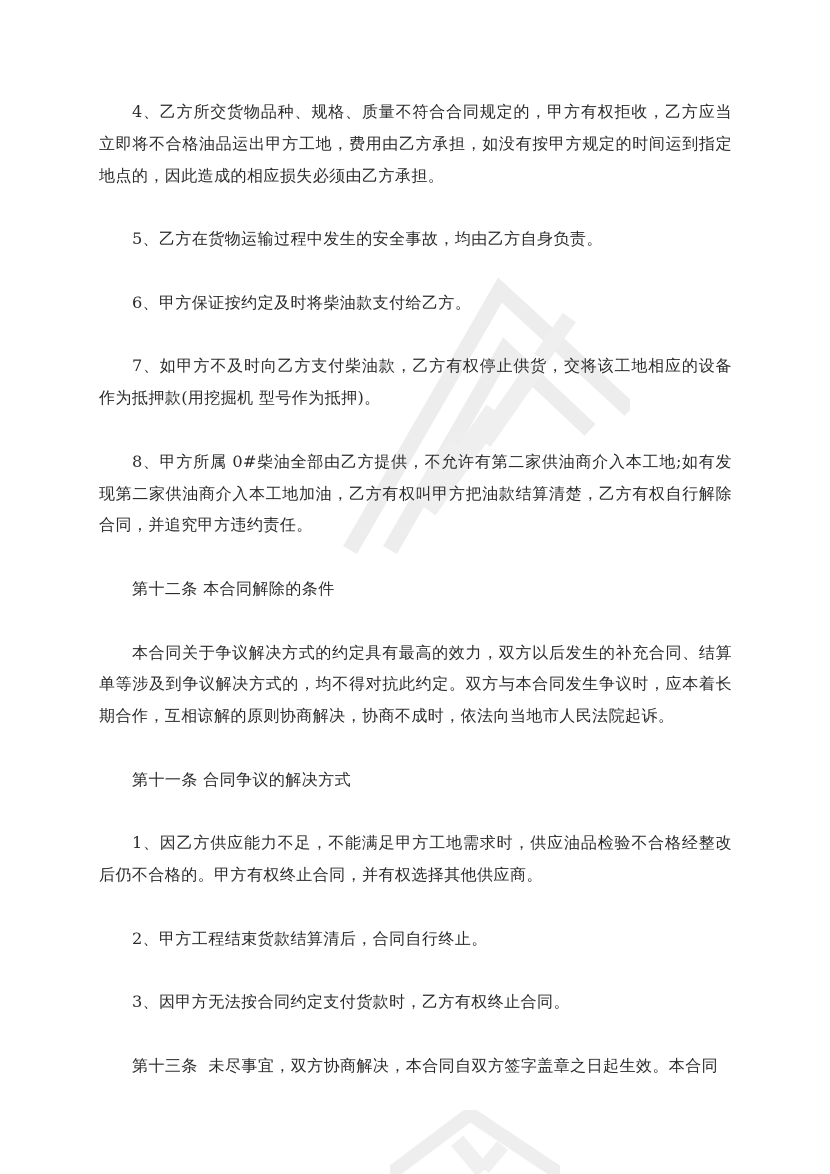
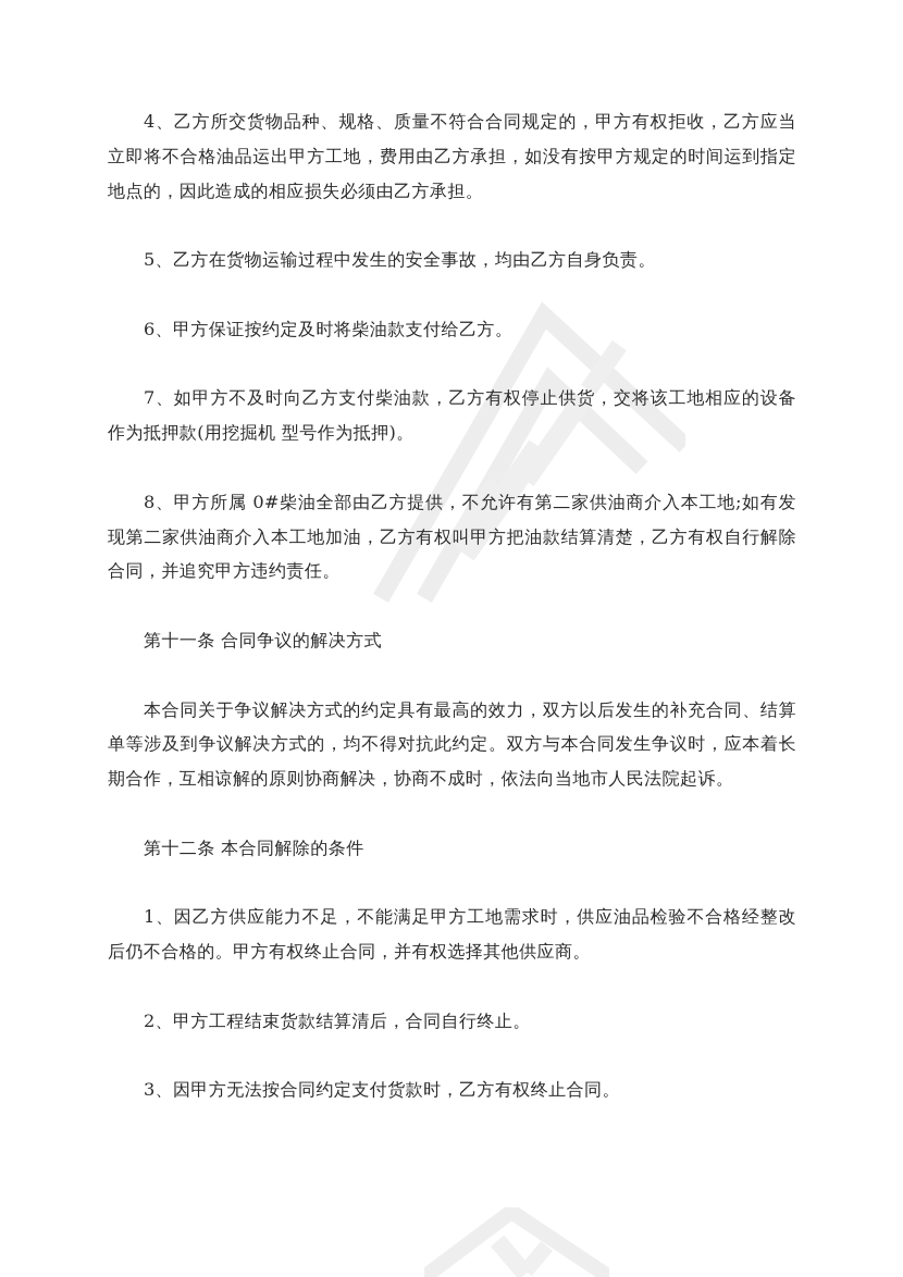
  4、乙方所交货物品种、规格、质量不符合合同规定的，甲方有权拒收，乙方应当立即将不合格油品运出甲方工地，费用由乙方承担，如没有按甲方规定的时间运到指定地点的，因此造成的相应损失必须由乙方承担。
  5、乙方在货物运输过程中发生的安全事故，均由乙方自身负责。
  6、甲方保证按约定及时将柴油款支付给乙方。
  7、如甲方不及时向乙方支付柴油款，乙方有权停止供货，交将该工地相应的设备作为抵押款(用挖掘机 型号作为抵押)。
  8、甲方所属 0#柴油全部由乙方提供，不允许有第二家供油商介入本工地;如有发现第二家供油商介入本工地加油，乙方有权叫甲方把油款结算清楚，乙方有权自行解除合同，并追究甲方违约责任。
- 第十二条 本合同解除的条件
+ 第十一条 合同争议的解决方式
  本合同关于争议解决方式的约定具有最高的效力，双方以后发生的补充合同、结算单等涉及到争议解决方式的，均不得对抗此约定。双方与本合同发生争议时，应本着长期合作，互相谅解的原则协商解决，协商不成时，依法向当地市人民法院起诉。
- 第十一条 合同争议的解决方式
+ 第十二条 本合同解除的条件
  1、因乙方供应能力不足，不能满足甲方工地需求时，供应油品检验不合格经整改后仍不合格的。甲方有权终止合同，并有权选择其他供应商。
  2、甲方工程结束货款结算清后，合同自行终止。
  3、因甲方无法按合同约定支付货款时，乙方有权终止合同。
- 第十三条 未尽事宜，双方协商解决，本合同自双方签字盖章之日起生效。本合同
